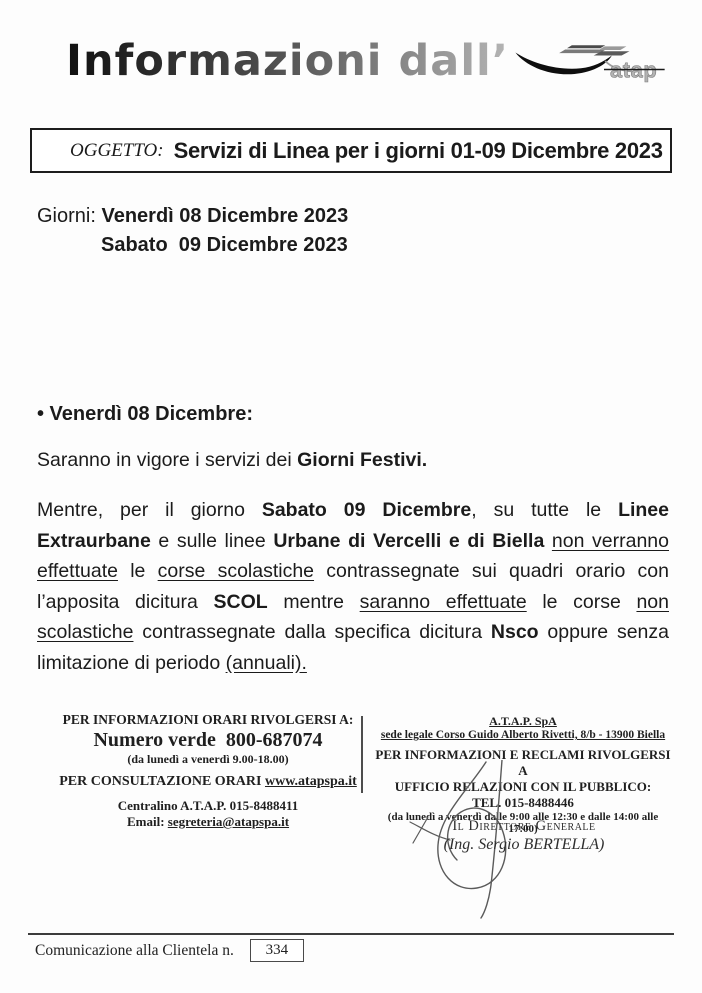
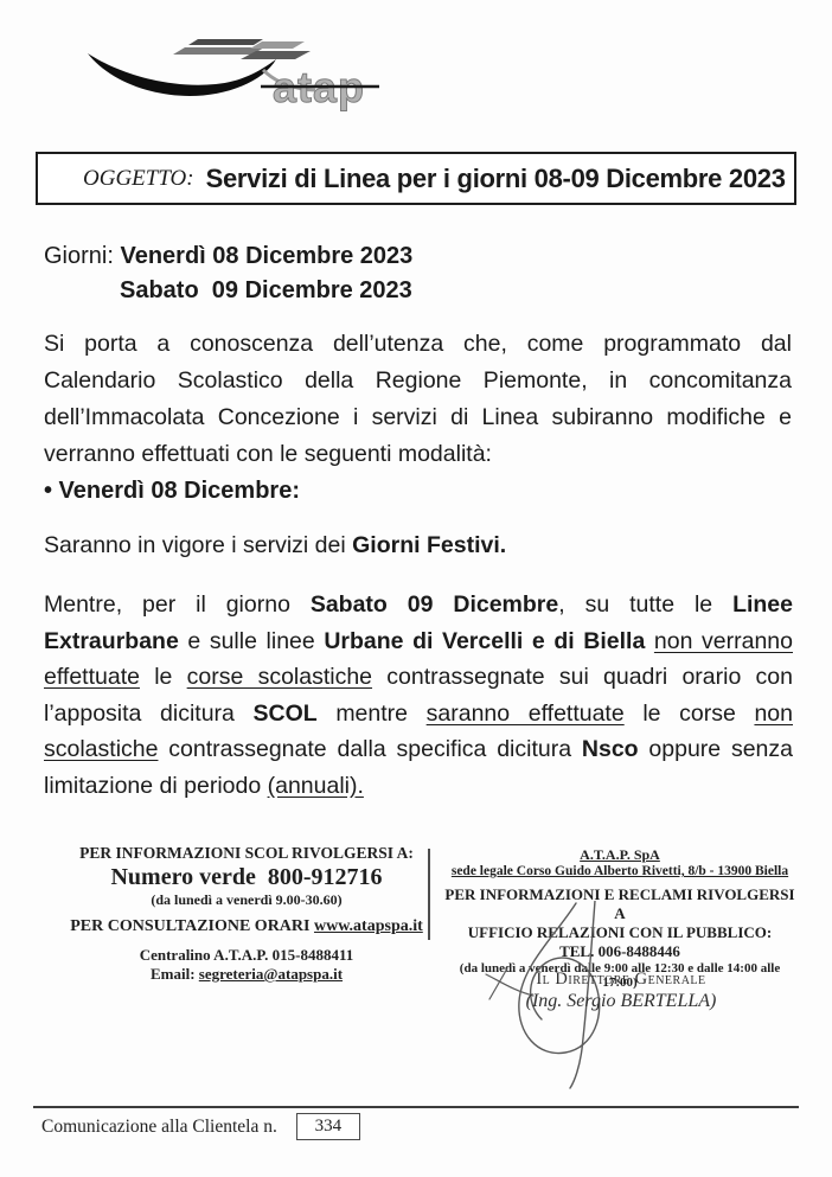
- Informazioni dall’
  OGGETTO:
- Servizi di Linea per i giorni 01-09 Dicembre 2023
+ Servizi di Linea per i giorni 08-09 Dicembre 2023
  Giorni: Venerdì 08 Dicembre 2023
  Sabato 09 Dicembre 2023
+ Si porta a conoscenza dell’utenza che, come programmato dal Calendario Scolastico della Regione Piemonte, in concomitanza dell’Immacolata Concezione i servizi di Linea subiranno modifiche e verranno effettuati con le seguenti modalità:
  • Venerdì 08 Dicembre:
  Saranno in vigore i servizi dei Giorni Festivi.
  Mentre, per il giorno Sabato 09 Dicembre, su tutte le Linee Extraurbane e sulle linee Urbane di Vercelli e di Biella non verranno effettuate le corse scolastiche contrassegnate sui quadri orario con l’apposita dicitura SCOL mentre saranno effettuate le corse non scolastiche contrassegnate dalla specifica dicitura Nsco oppure senza limitazione di periodo (annuali).
- PER INFORMAZIONI ORARI RIVOLGERSI A:
+ PER INFORMAZIONI SCOL RIVOLGERSI A:
- Numero verde 800-687074
+ Numero verde 800-912716
- (da lunedì a venerdì 9.00-18.00)
+ (da lunedì a venerdì 9.00-30.60)
  PER CONSULTAZIONE ORARI www.atapspa.it
  Centralino A.T.A.P. 015-8488411
  Email: segreteria@atapspa.it
  A.T.A.P. SpA
  sede legale Corso Guido Alberto Rivetti, 8/b - 13900 Biella
  PER INFORMAZIONI E RECLAMI RIVOLGERSI A
  UFFICIO RELAZONI CON IL PUBBLICO:
- TEL. 015-8488446
+ TEL. 006-8488446
  (da lunedì a vnerdì dale 9:00 alle 12:30 e dalle 14:00 alle 17:00)
  Il Direttore Generale
  (Ing. Sergio BERTELLA)
  Comunicazione alla Clientela n.
  334
